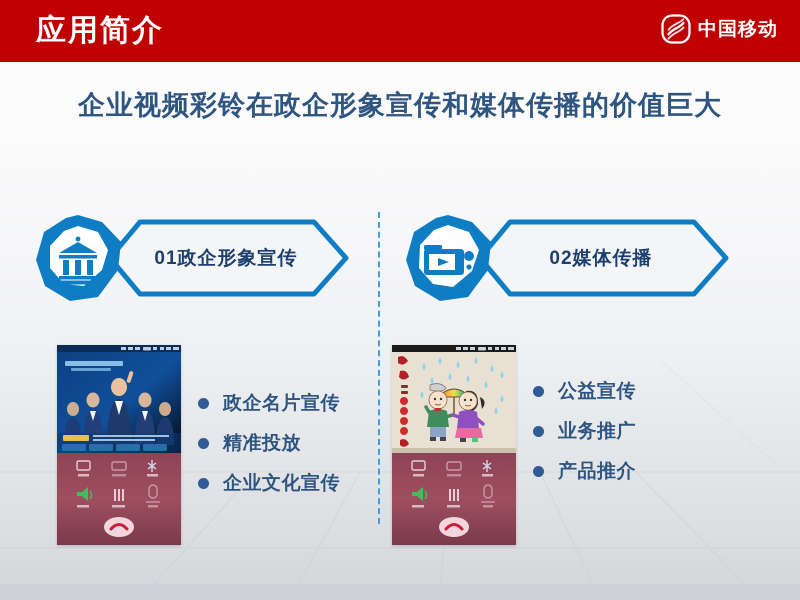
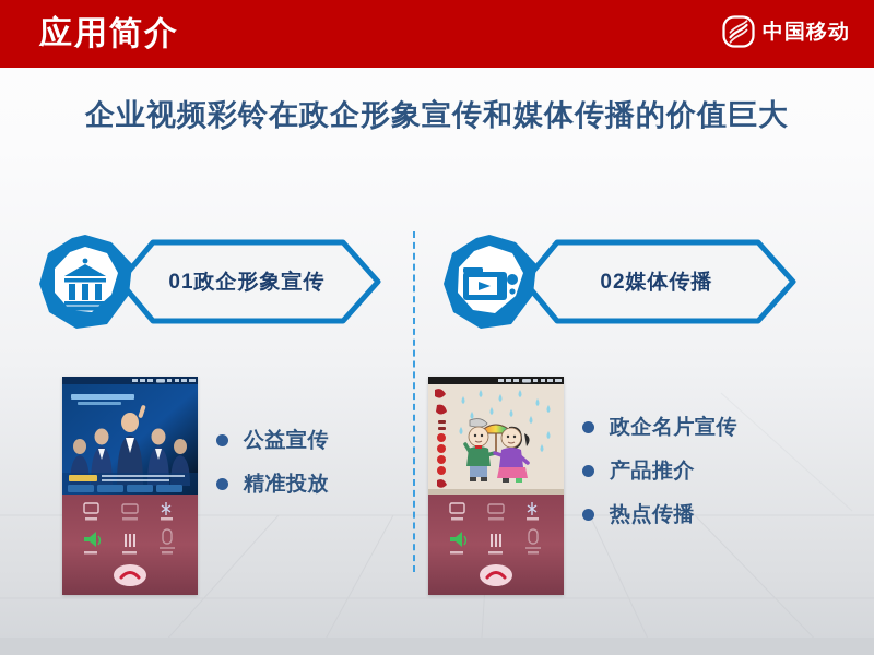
  应用简介
  中国移动
  企业视频彩铃在政企形象宣传和媒体传播的价值巨大
  01政企形象宣传
  02媒体传播
- 政企名片宣传
+ 公益宣传
  精准投放
- 企业文化宣传
- 公益宣传
+ 政企名片宣传
- 业务推广
  产品推介
+ 热点传播
